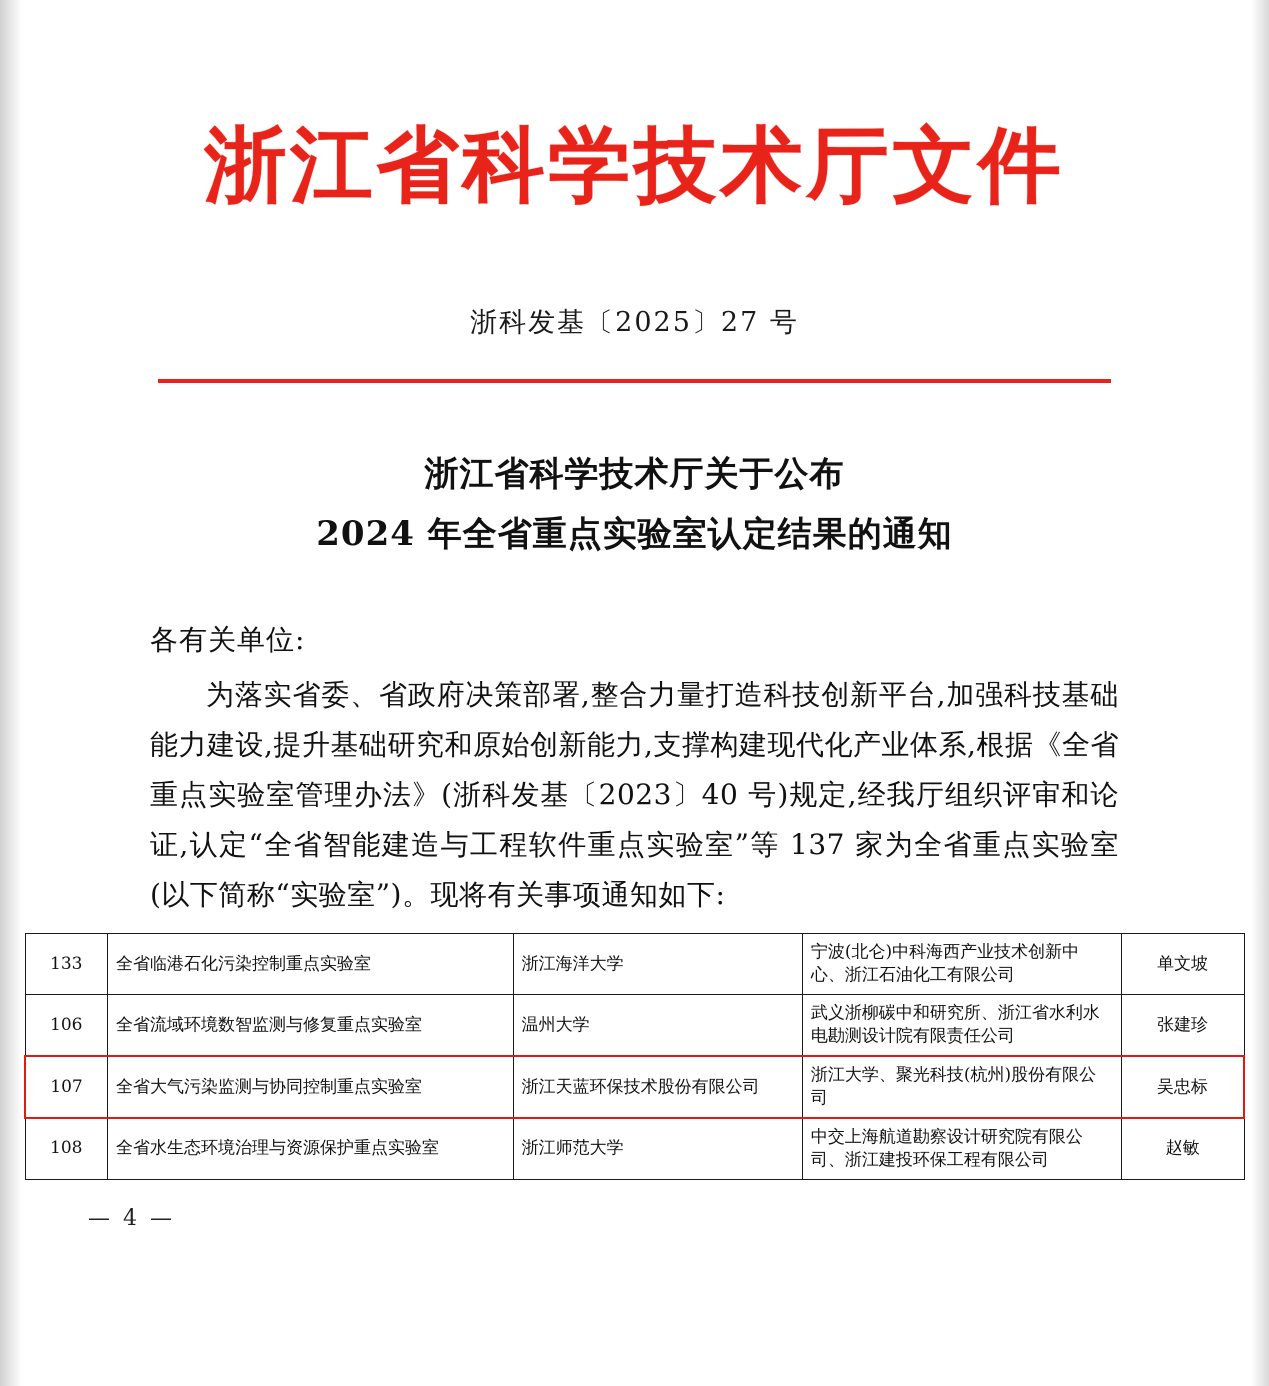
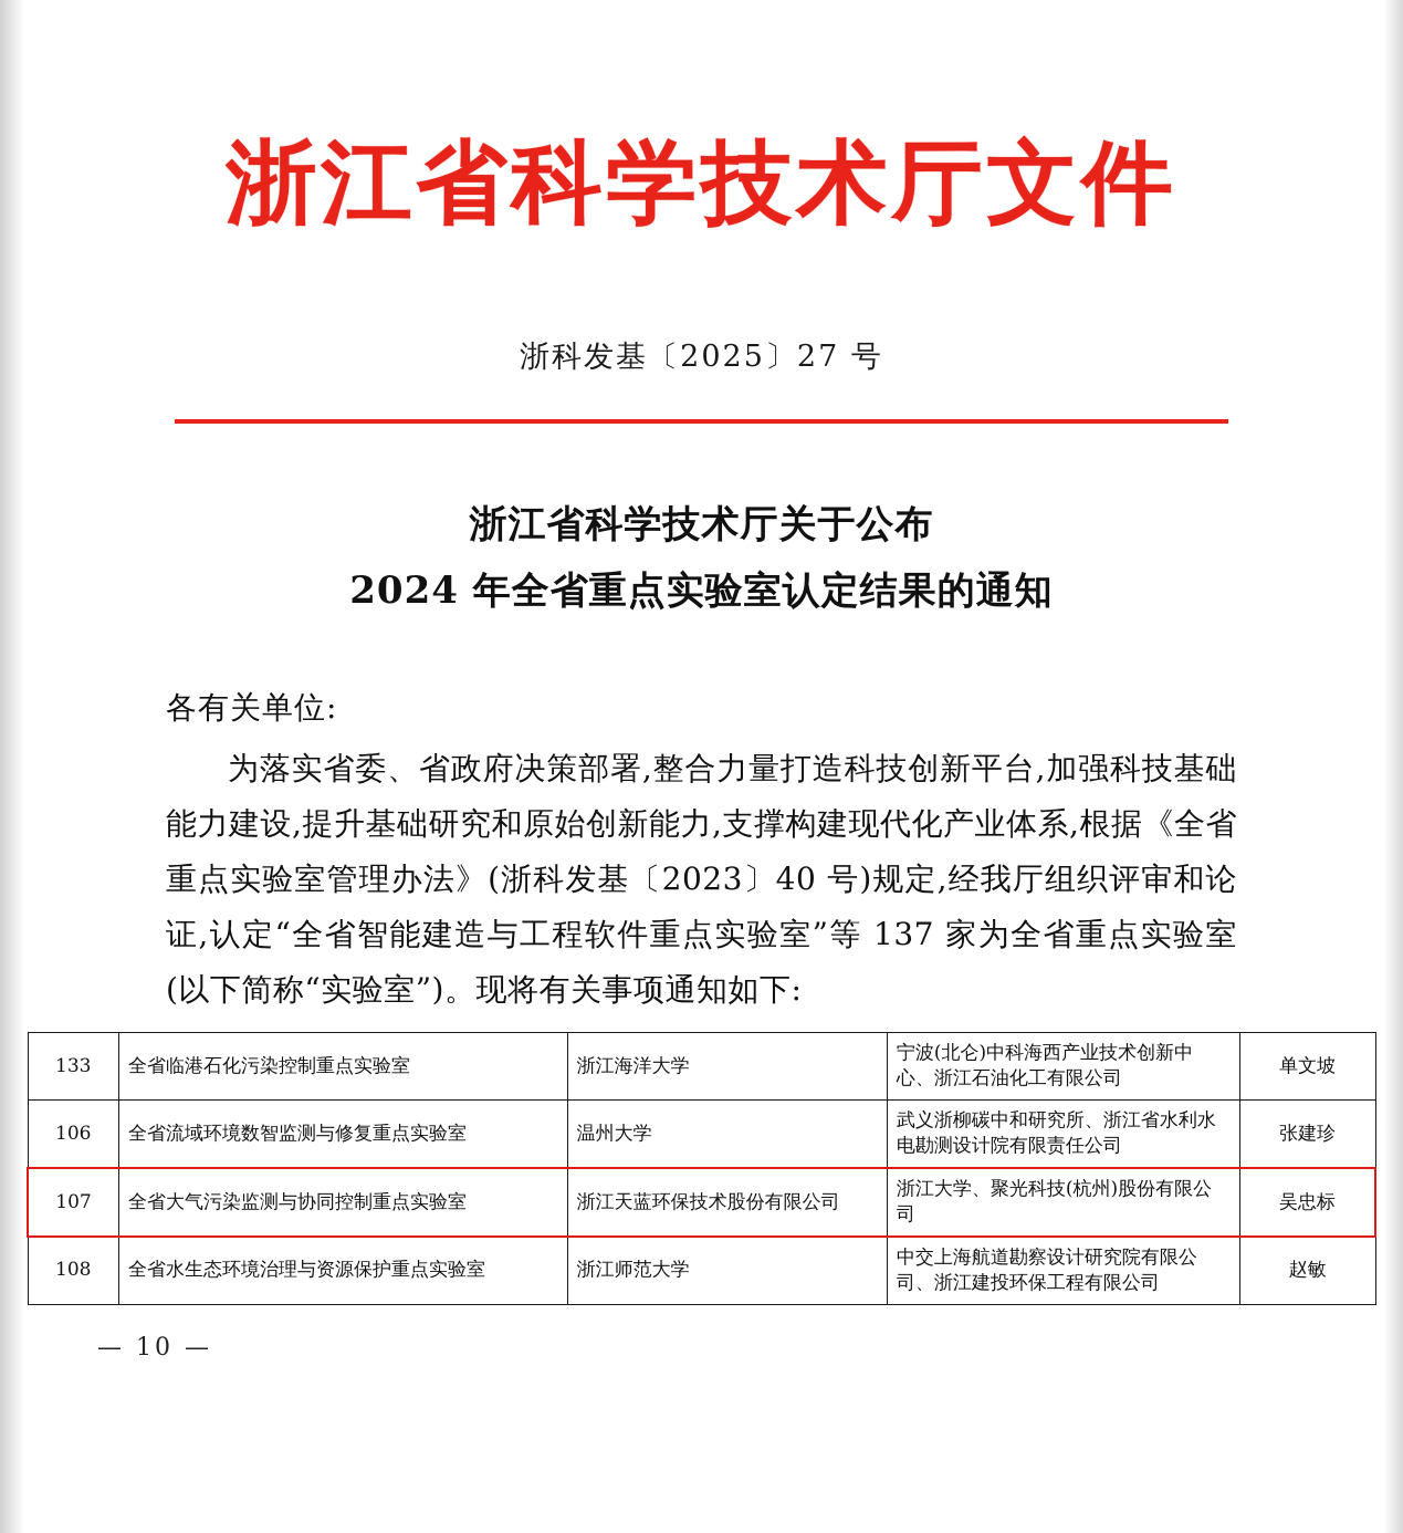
  浙江省科学技术厅文件
  浙科发基〔2025〕27 号
  浙江省科学技术厅关于公布
  2024 年全省重点实验室认定结果的通知
  各有关单位:
  为落实省委、省政府决策部署,整合力量打造科技创新平台,加强科技基础能力建设,提升基础研究和原始创新能力,支撑构建现代化产业体系,根据《全省重点实验室管理办法》(浙科发基〔2023〕40 号)规定,经我厅组织评审和论证,认定“全省智能建造与工程软件重点实验室”等 137 家为全省重点实验室(以下简称“实验室”)。现将有关事项通知如下:
  133	全省临港石化污染控制重点实验室	浙江海洋大学	宁波(北仑)中科海西产业技术创新中心、浙江石油化工有限公司	单文坡
  106	全省流域环境数智监测与修复重点实验室	温州大学	武义浙柳碳中和研究所、浙江省水利水电勘测设计院有限责任公司	张建珍
  107	全省大气污染监测与协同控制重点实验室	浙江天蓝环保技术股份有限公司	浙江大学、聚光科技(杭州)股份有限公司	吴忠标
  108	全省水生态环境治理与资源保护重点实验室	浙江师范大学	中交上海航道勘察设计研究院有限公司、浙江建投环保工程有限公司	赵敏
- — 4 —
+ — 10 —
